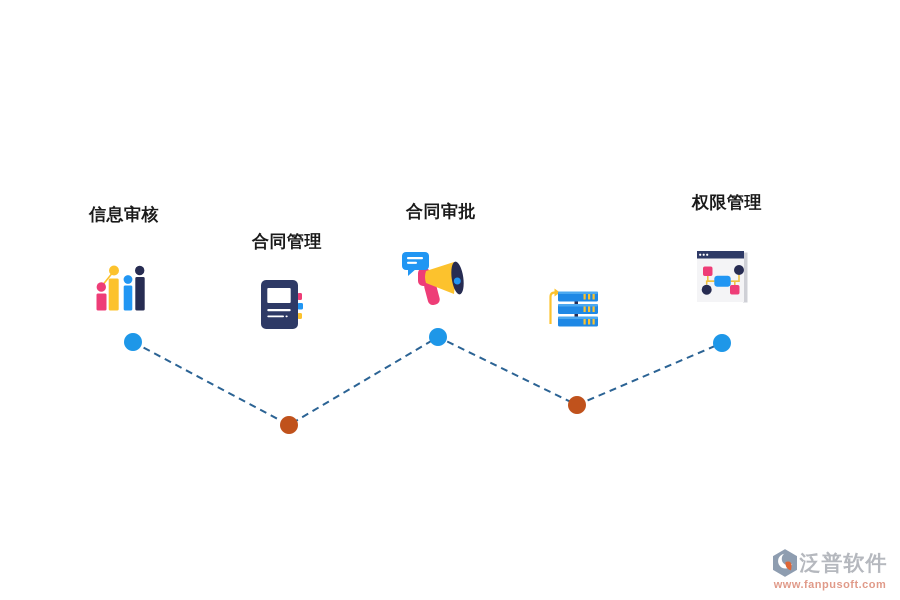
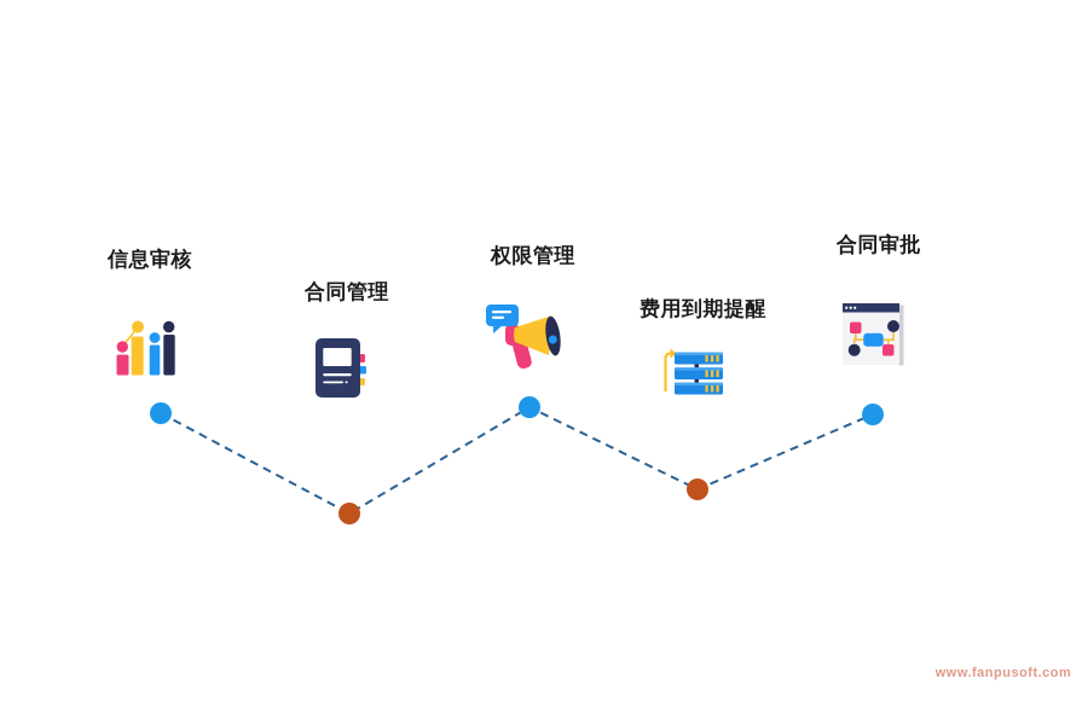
  信息审核
  合同管理
- 合同审批
+ 权限管理
+ 费用到期提醒
- 权限管理
+ 合同审批
- 泛普软件
  www.fanpusoft.com
